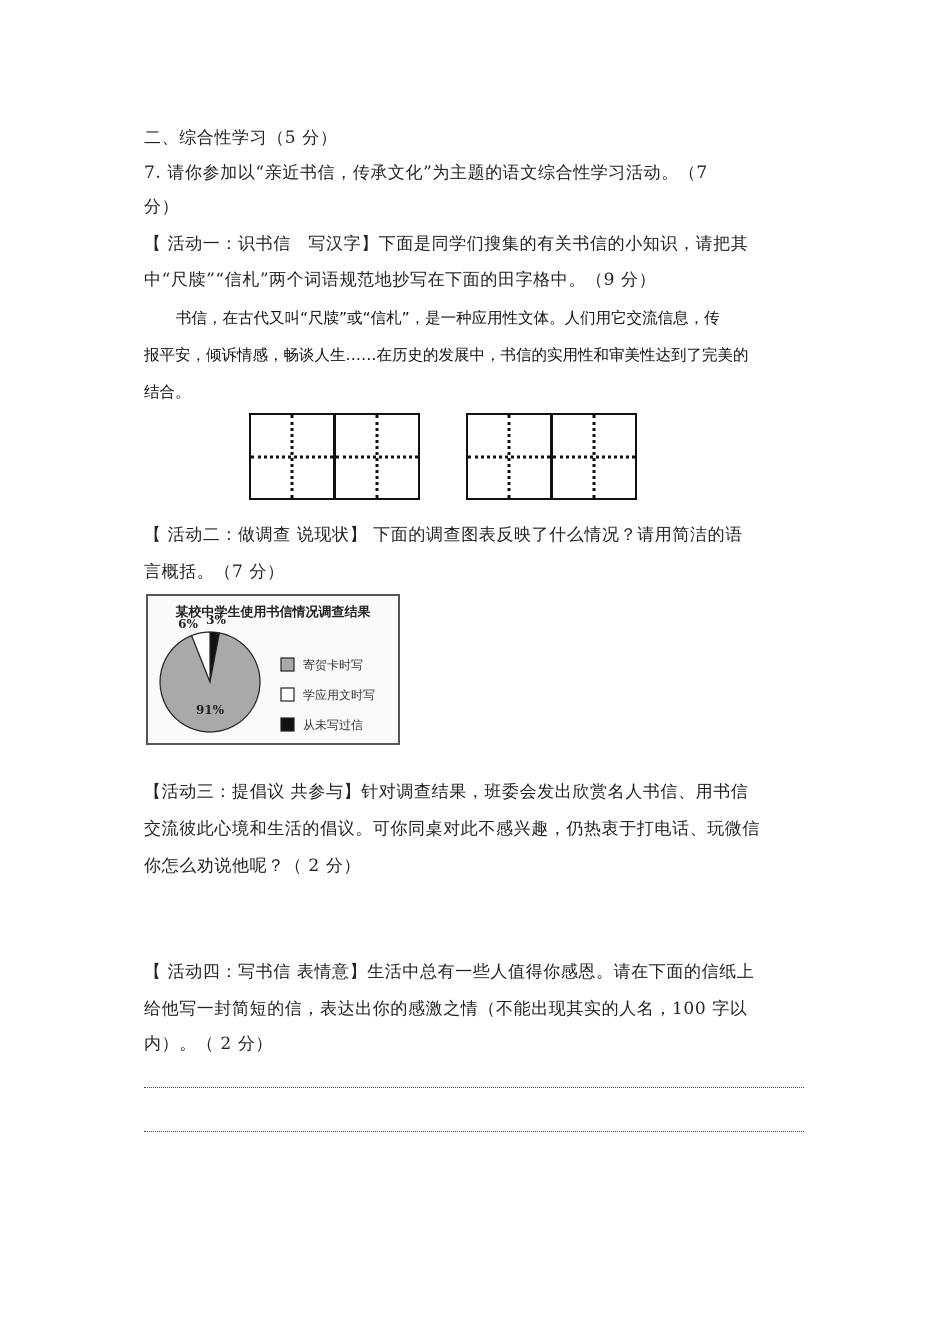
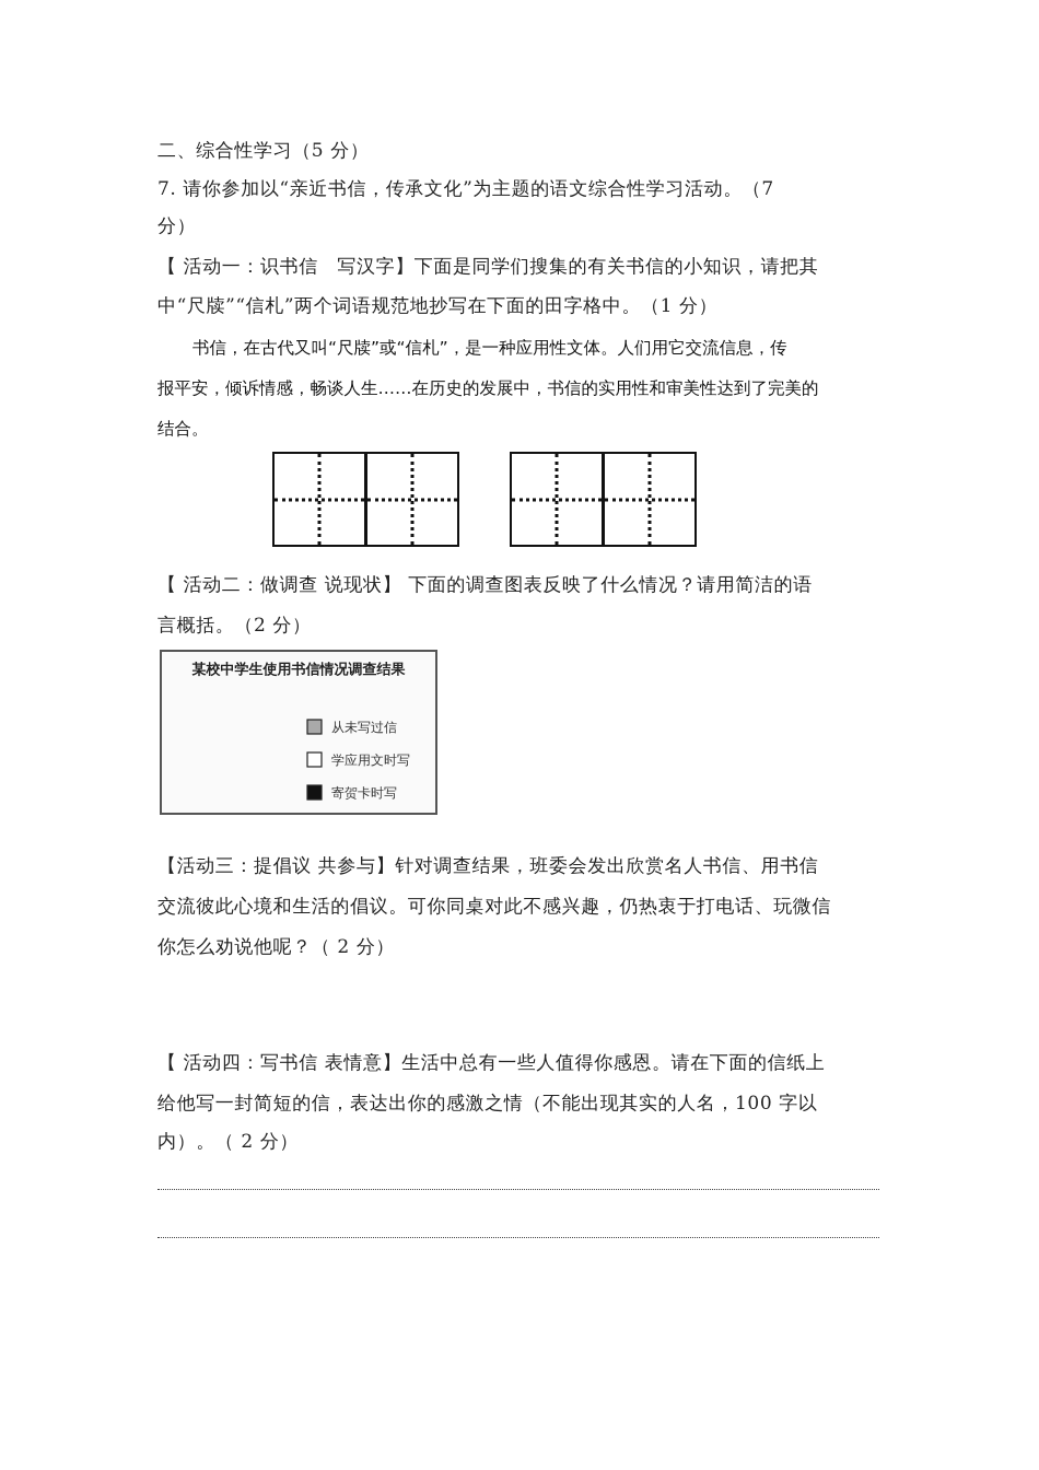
  二、综合性学习（5 分）
  7. 请你参加以“亲近书信，传承文化”为主题的语文综合性学习活动。（7
  分）
  【 活动一：识书信 写汉字】下面是同学们搜集的有关书信的小知识，请把其
- 中“尺牍”“信札”两个词语规范地抄写在下面的田字格中。（9 分）
+ 中“尺牍”“信札”两个词语规范地抄写在下面的田字格中。（1 分）
  书信，在古代又叫“尺牍”或“信札”，是一种应用性文体。人们用它交流信息，传
  报平安，倾诉情感，畅谈人生……在历史的发展中，书信的实用性和审美性达到了完美的
  结合。
  【 活动二：做调查 说现状】 下面的调查图表反映了什么情况？请用简洁的语
- 言概括。（7 分）
+ 言概括。（2 分）
  某校中学生使用书信情况调查结果
- 91%
- 6%
- 3%
- 寄贺卡时写
+ 从未写过信
  学应用文时写
- 从未写过信
+ 寄贺卡时写
  【活动三：提倡议 共参与】针对调查结果，班委会发出欣赏名人书信、用书信
  交流彼此心境和生活的倡议。可你同桌对此不感兴趣，仍热衷于打电话、玩微信
  你怎么劝说他呢？（ 2 分）
  【 活动四：写书信 表情意】生活中总有一些人值得你感恩。请在下面的信纸上
  给他写一封简短的信，表达出你的感激之情（不能出现其实的人名，100 字以
  内）。（ 2 分）
